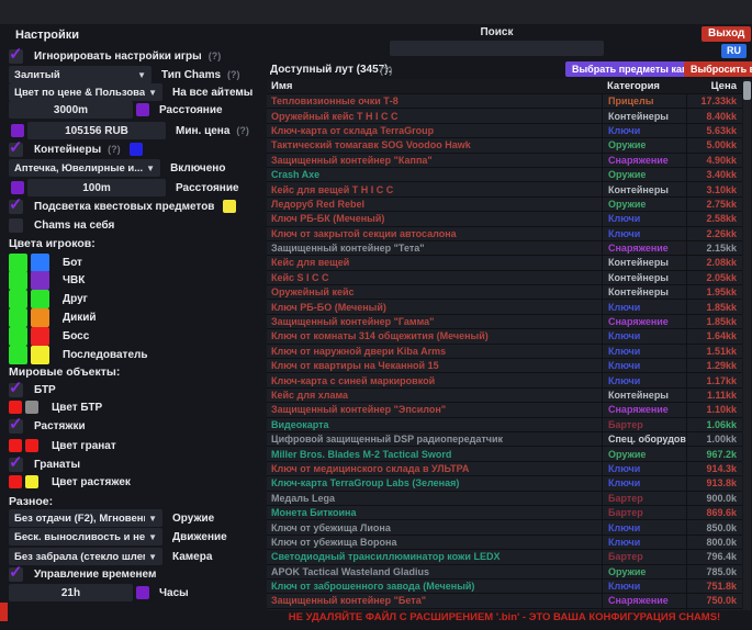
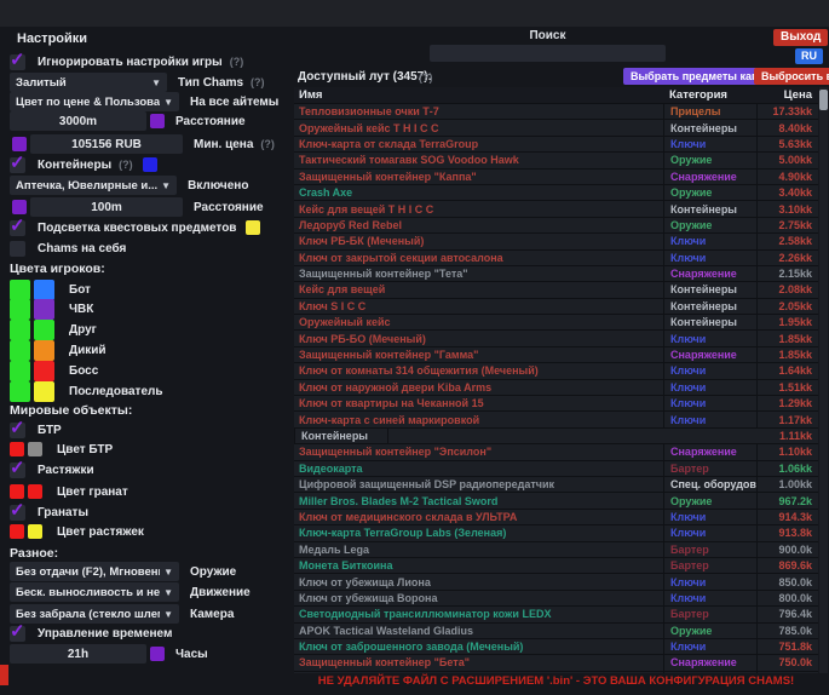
  Настройки
  Поиск
  Выход
  RU
  ✓
  Игнорировать настройки игры
  (?)
  Залитый
  ▼
  Тип Chams
  (?)
  Цвет по цене & Пользова
  ▼
  На все айтемы
  3000m
  Расстояние
  105156 RUB
  Мин. цена
  (?)
  ✓
  Контейнеры
  (?)
  Аптечка, Ювелирные и...
  ▼
  Включено
  100m
  Расстояние
  ✓
  Подсветка квестовых предметов
  Chams на себя
  Цвета игроков:
  Бот
  ЧВК
  Друг
  Дикий
  Босс
  Последователь
  Мировые объекты:
  ✓
  БТР
  Цвет БТР
  ✓
  Растяжки
  Цвет гранат
  ✓
  Гранаты
  Цвет растяжек
  Разное:
  Без отдачи (F2), Мгновен
  ▼
  Оружие
  Беск. выносливость и не
  ▼
  Движение
  Без забрала (стекло шле
  ▼
  Камера
  ✓
  Управление временем
  21h
  Часы
  Доступный лут (3457):
  (?)
  Выбрать предметы ка
  Выбросить
  Имя
  Категория
  Цена
- Тепловизионные очки Т-8
+ Тепловизионные очки Т-7
  Прицелы
  17.33kk
  Оружейный кейс T H I C C
  Контейнеры
  8.40kk
  Ключ-карта от склада TerraGroup
  Ключи
  5.63kk
  Тактический томагавк SOG Voodoo Hawk
  Оружие
  5.00kk
  Защищенный контейнер "Каппа"
  Снаряжение
  4.90kk
  Crash Axe
  Оружие
  3.40kk
  Кейс для вещей T H I C C
  Контейнеры
  3.10kk
  Ледоруб Red Rebel
  Оружие
  2.75kk
  Ключ РБ-БК (Меченый)
  Ключи
  2.58kk
  Ключ от закрытой секции автосалона
  Ключи
  2.26kk
  Защищенный контейнер "Тета"
  Снаряжение
  2.15kk
  Кейс для вещей
  Контейнеры
  2.08kk
- Кейс S I C C
+ Ключ S I C C
  Контейнеры
  2.05kk
  Оружейный кейс
  Контейнеры
  1.95kk
  Ключ РБ-БО (Меченый)
  Ключи
  1.85kk
  Защищенный контейнер "Гамма"
  Снаряжение
  1.85kk
  Ключ от комнаты 314 общежития (Меченый)
  Ключи
  1.64kk
  Ключ от наружной двери Kiba Arms
  Ключи
  1.51kk
  Ключ от квартиры на Чеканной 15
  Ключи
  1.29kk
  Ключ-карта с синей маркировкой
  Ключи
  1.17kk
- Кейс для хлама
  Контейнеры
  1.11kk
  Защищенный контейнер "Эпсилон"
  Снаряжение
  1.10kk
  Видеокарта
  Бартер
  1.06kk
  Цифровой защищенный DSP радиопередатчик
  Спец. оборудов
  1.00kk
  Miller Bros. Blades M-2 Tactical Sword
  Оружие
  967.2k
  Ключ от медицинского склада в УЛЬТРА
  Ключи
  914.3k
  Ключ-карта TerraGroup Labs (Зеленая)
  Ключи
  913.8k
  Медаль Lega
  Бартер
  900.0k
  Монета Биткоина
  Бартер
  869.6k
  Ключ от убежища Лиона
  Ключи
  850.0k
  Ключ от убежища Ворона
  Ключи
  800.0k
  Светодиодный трансиллюминатор кожи LEDX
  Бартер
  796.4k
  APOK Tactical Wasteland Gladius
  Оружие
  785.0k
  Ключ от заброшенного завода (Меченый)
  Ключи
  751.8k
  Защищенный контейнер "Бета"
  Снаряжение
  750.0k
  НЕ УДАЛЯЙТЕ ФАЙЛ С РАСШИРЕНИЕМ '.bin' - ЭТО ВАША КОНФИГУРАЦИЯ CHAMS!
